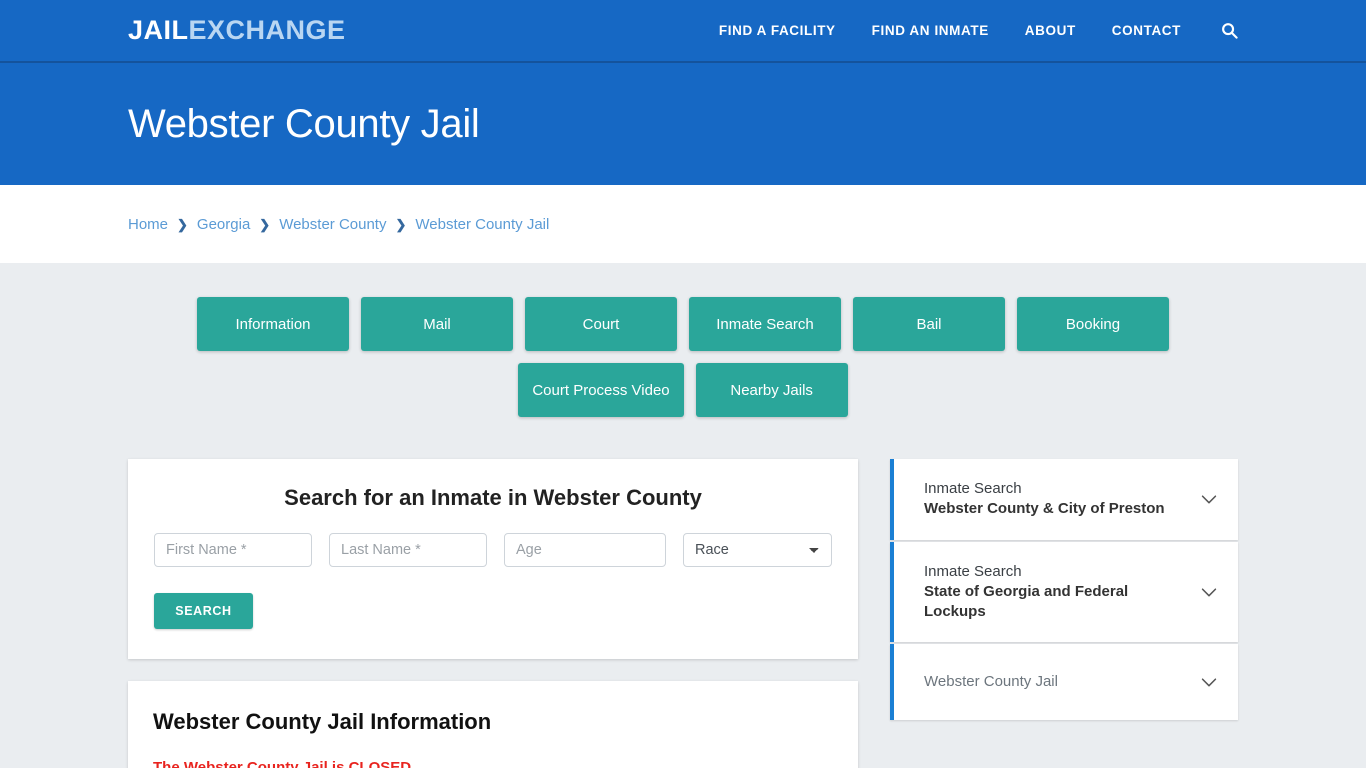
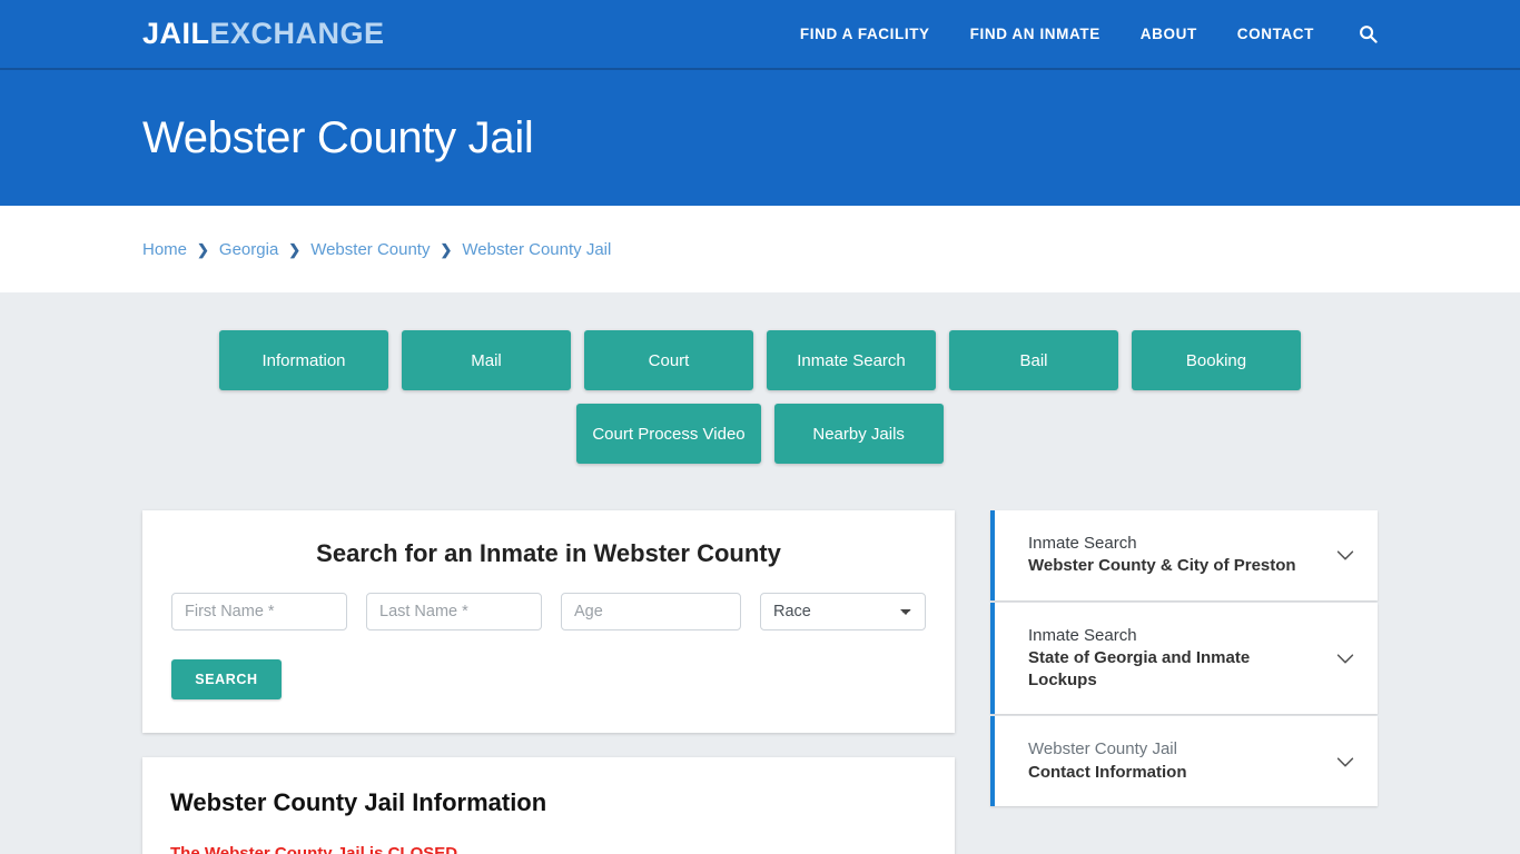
  JAILEXCHANGE
  FIND A FACILITY
  FIND AN INMATE
  ABOUT
  CONTACT
  Webster County Jail
  Home
  ❯
  Georgia
  ❯
  Webster County
  ❯
  Webster County Jail
  Information
  Mail
  Court
  Inmate Search
  Bail
  Booking
  Court Process Video
  Nearby Jails
  Search for an Inmate in Webster County
  First Name *
  Last Name *
  Age
  Race
  SEARCH
  Webster County Jail Information
  Inmate Search
  Webster County & City of Preston
  Inmate Search
- State of Georgia and Federal Lockups
+ State of Georgia and Inmate Lockups
  Webster County Jail
+ Contact Information
